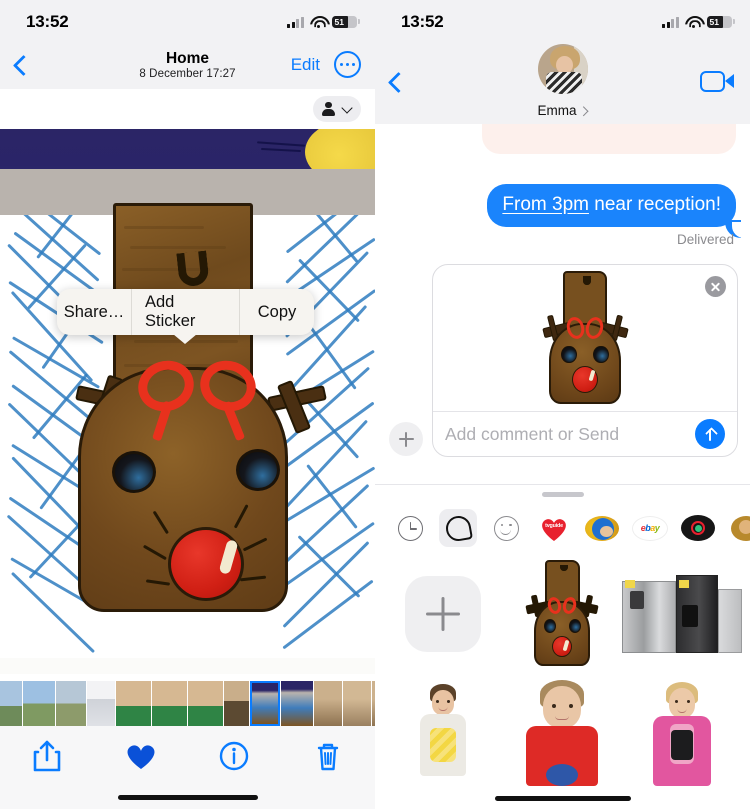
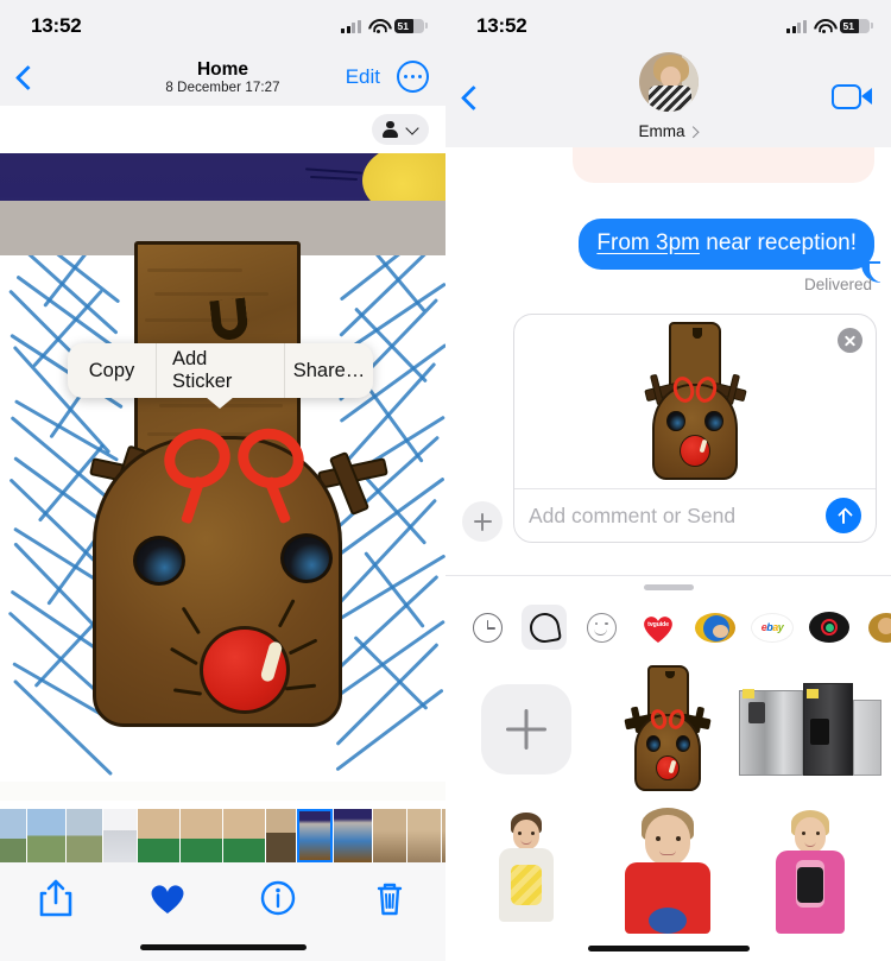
  13:52
  51
  Home
  8 December 17:27
  Edit
- Share…
+ Copy
  Add Sticker
- Copy
+ Share…
  13:52
  51
  Emma
  From 3pm near reception!
  Delivered
  Add comment or Send
  ebay
